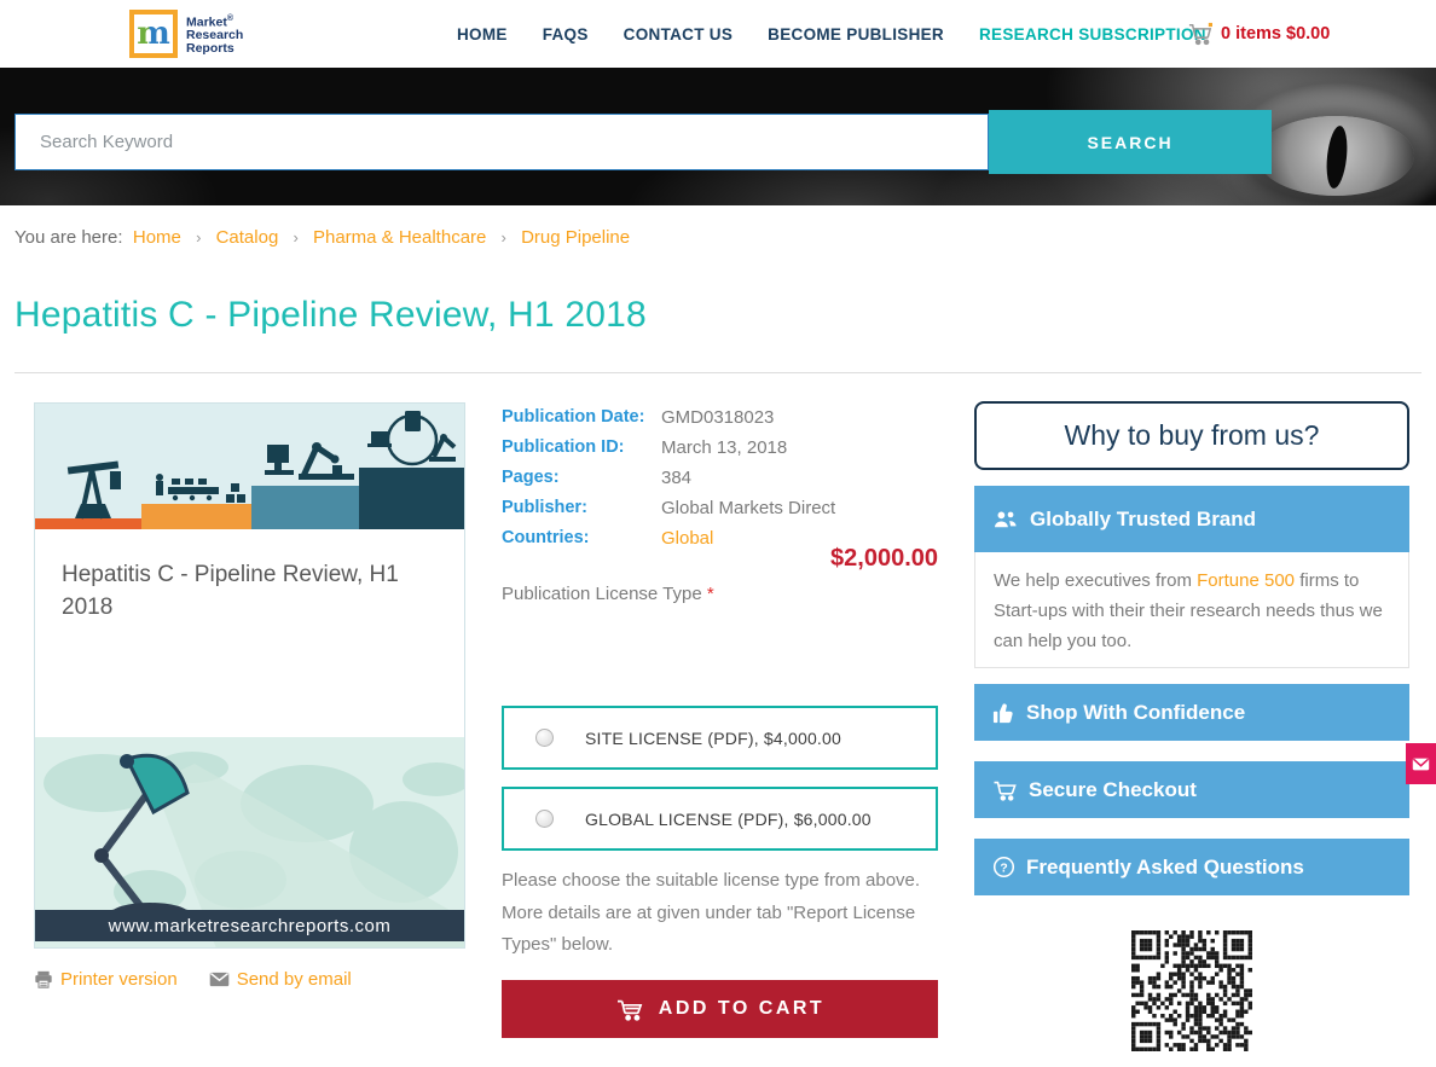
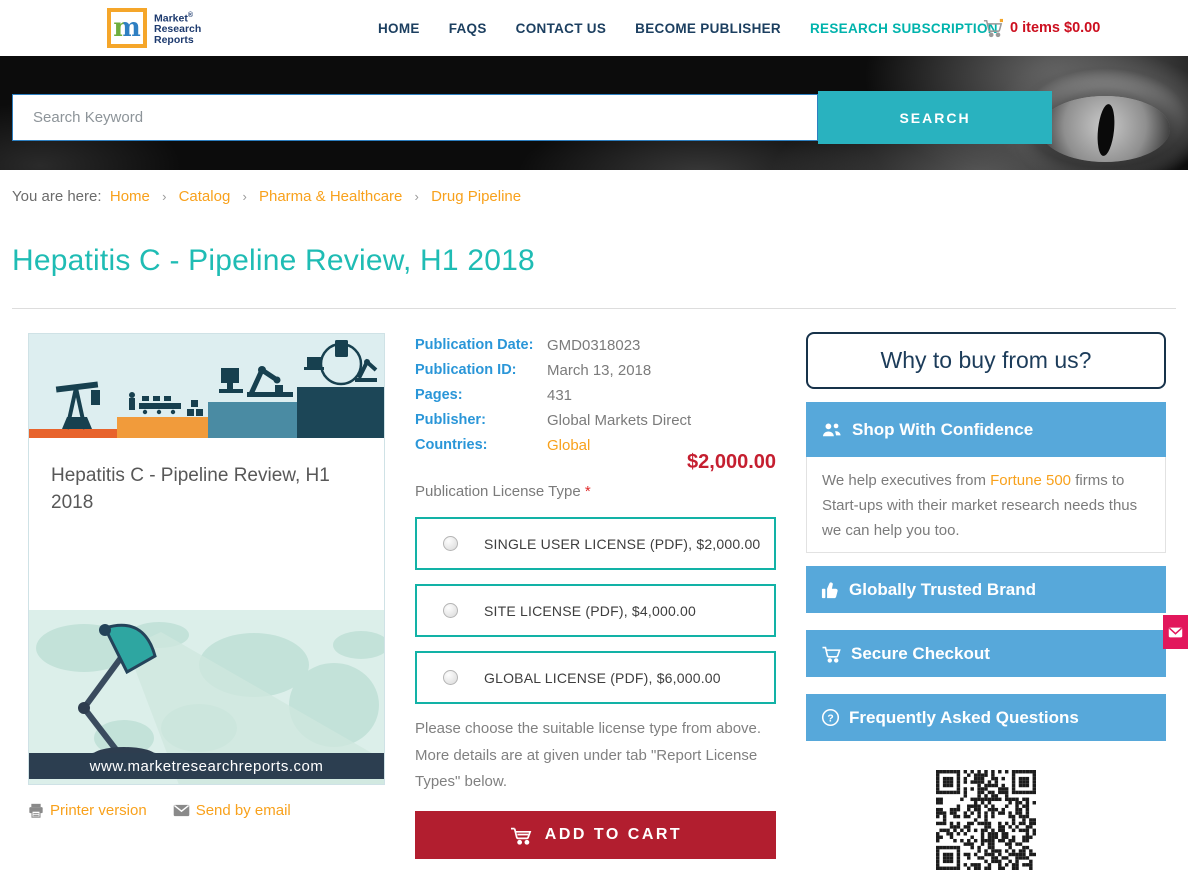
  m
  Market
  Research
  Reports
  HOME
  FAQS
  CONTACT US
  BECOME PUBLISHER
  RESEARCH SUBSCRIPTION
  0 items $0.00
  Search Keyword
  SEARCH
  You are here: Home › Catalog › Pharma & Healthcare › Drug Pipeline
  Hepatitis C - Pipeline Review, H1 2018
  Hepatitis C - Pipeline Review, H1 2018
  www.marketresearchreports.com
  Printer version
  Send by email
  Publication Date:
  GMD0318023
  Publication ID:
  March 13, 2018
  Pages:
- 384
+ 431
  Publisher:
  Global Markets Direct
  Countries:
  Global
  $2,000.00
  Publication License Type *
+ SINGLE USER LICENSE (PDF), $2,000.00
  SITE LICENSE (PDF), $4,000.00
  GLOBAL LICENSE (PDF), $6,000.00
  Please choose the suitable license type from above. More details are at given under tab "Report License Types" below.
  ADD TO CART
  Why to buy from us?
- Globally Trusted Brand
+ Shop With Confidence
- We help executives from Fortune 500 firms to Start-ups with their their research needs thus we can help you too.
+ We help executives from Fortune 500 firms to Start-ups with their market research needs thus we can help you too.
- Shop With Confidence
+ Globally Trusted Brand
  Secure Checkout
  ?
  Frequently Asked Questions
